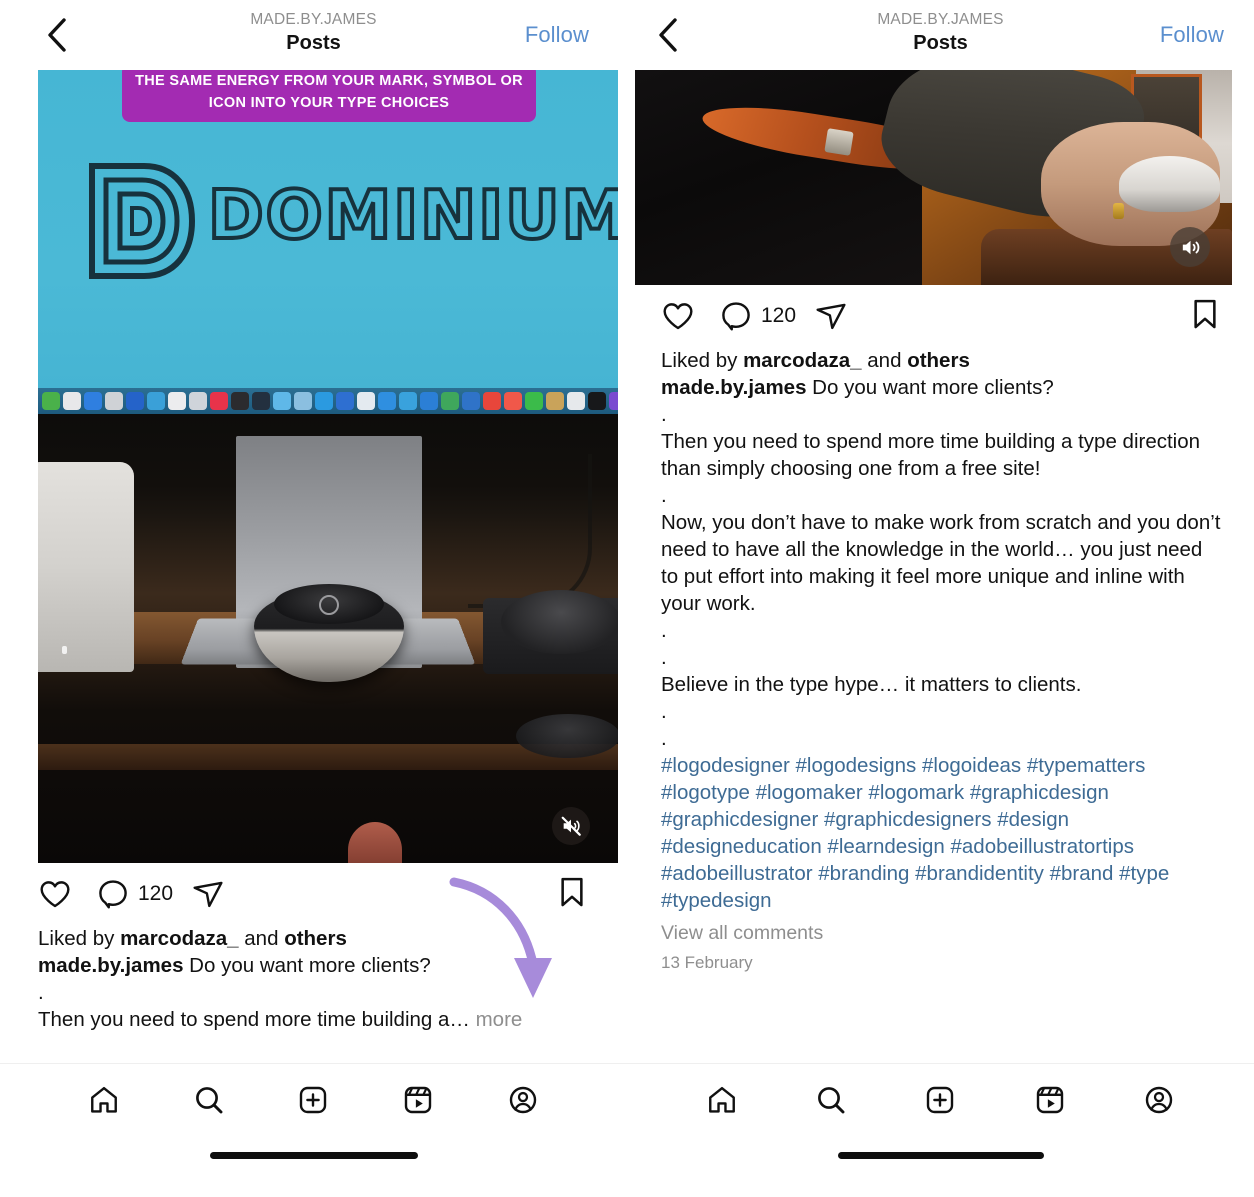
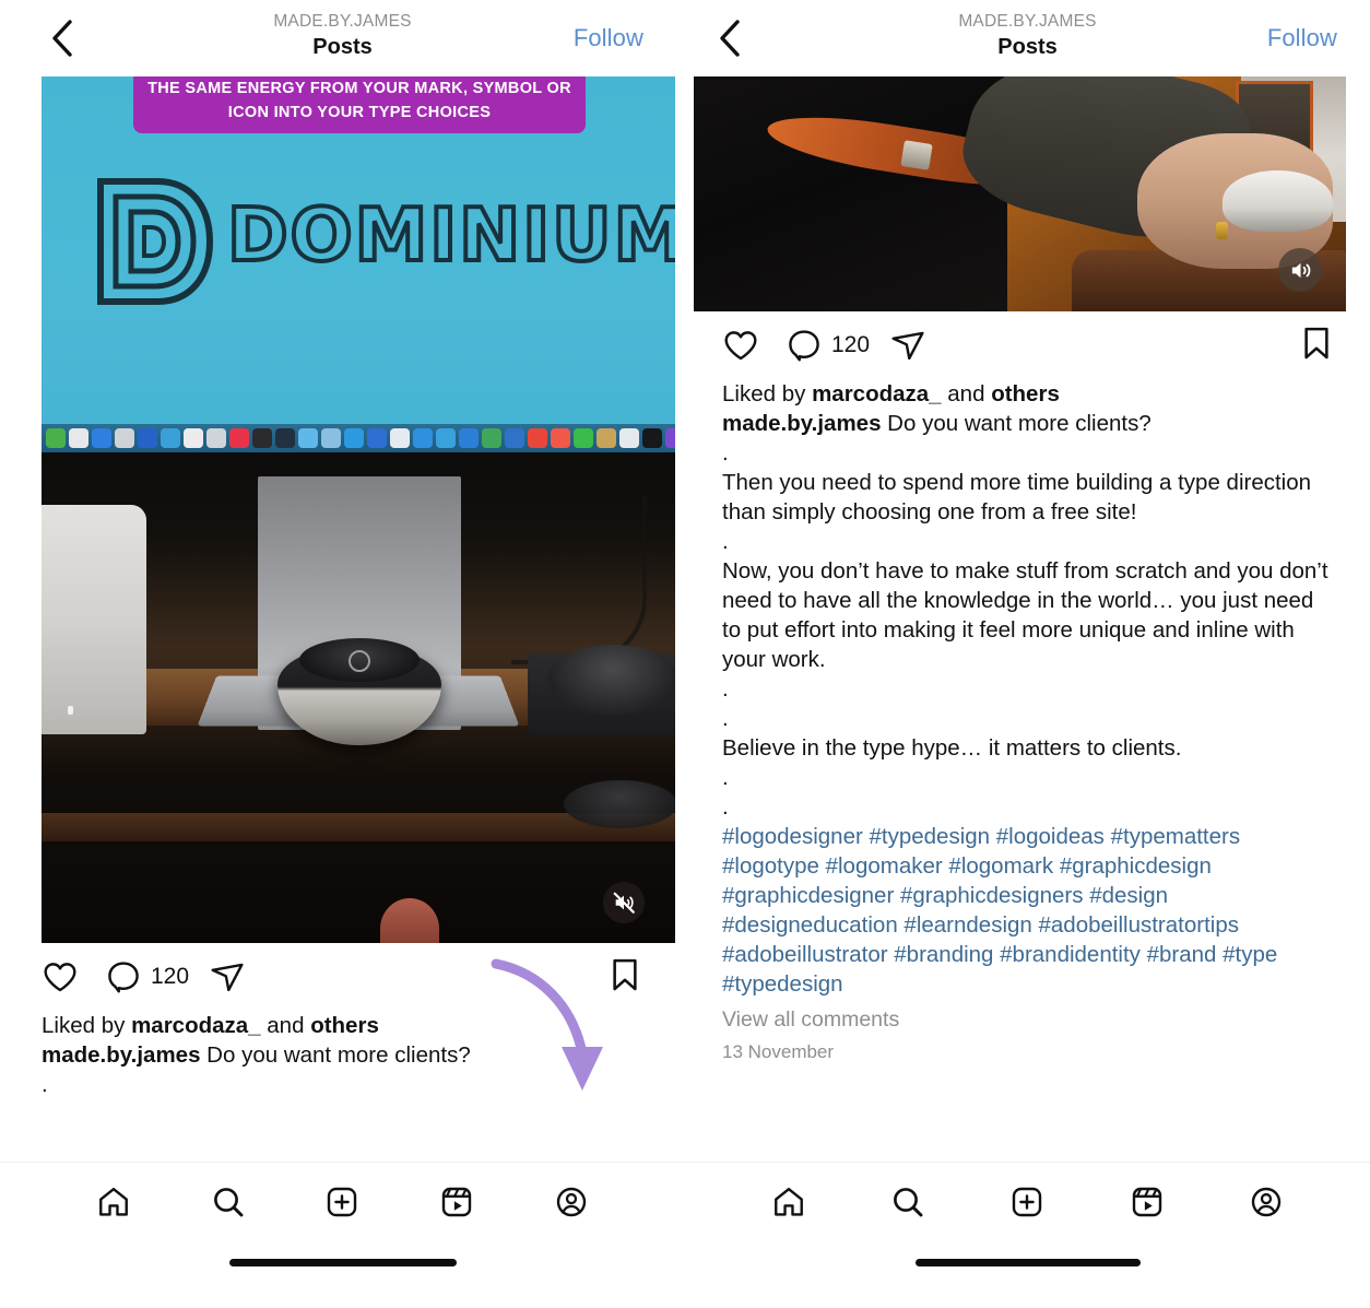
  MADE.BY.JAMES
  Posts
  Follow
  THE SAME ENERGY FROM YOUR MARK, SYMBOL OR
  ICON INTO YOUR TYPE CHOICES
  DOMINIUM
  120
  Liked by marcodaza_ and others
  made.by.james Do you want more clients?
  .
- Then you need to spend more time building a… more
  MADE.BY.JAMES
  Posts
  Follow
  120
  Liked by marcodaza_ and others
  made.by.james Do you want more clients?
  .
  Then you need to spend more time building a type direction than simply choosing one from a free site!
  .
- Now, you don’t have to make work from scratch and you don’t need to have all the knowledge in the world… you just need to put effort into making it feel more unique and inline with your work.
+ Now, you don’t have to make stuff from scratch and you don’t need to have all the knowledge in the world… you just need to put effort into making it feel more unique and inline with your work.
  .
  .
  Believe in the type hype… it matters to clients.
  .
  .
- #logodesigner #logodesigns #logoideas #typematters #logotype #logomaker #logomark #graphicdesign #graphicdesigner #graphicdesigners #design #designeducation #learndesign #adobeillustratortips #adobeillustrator #branding #brandidentity #brand #type #typedesign
+ #logodesigner #typedesign #logoideas #typematters #logotype #logomaker #logomark #graphicdesign #graphicdesigner #graphicdesigners #design #designeducation #learndesign #adobeillustratortips #adobeillustrator #branding #brandidentity #brand #type #typedesign
  View all comments
- 13 February
+ 13 November
